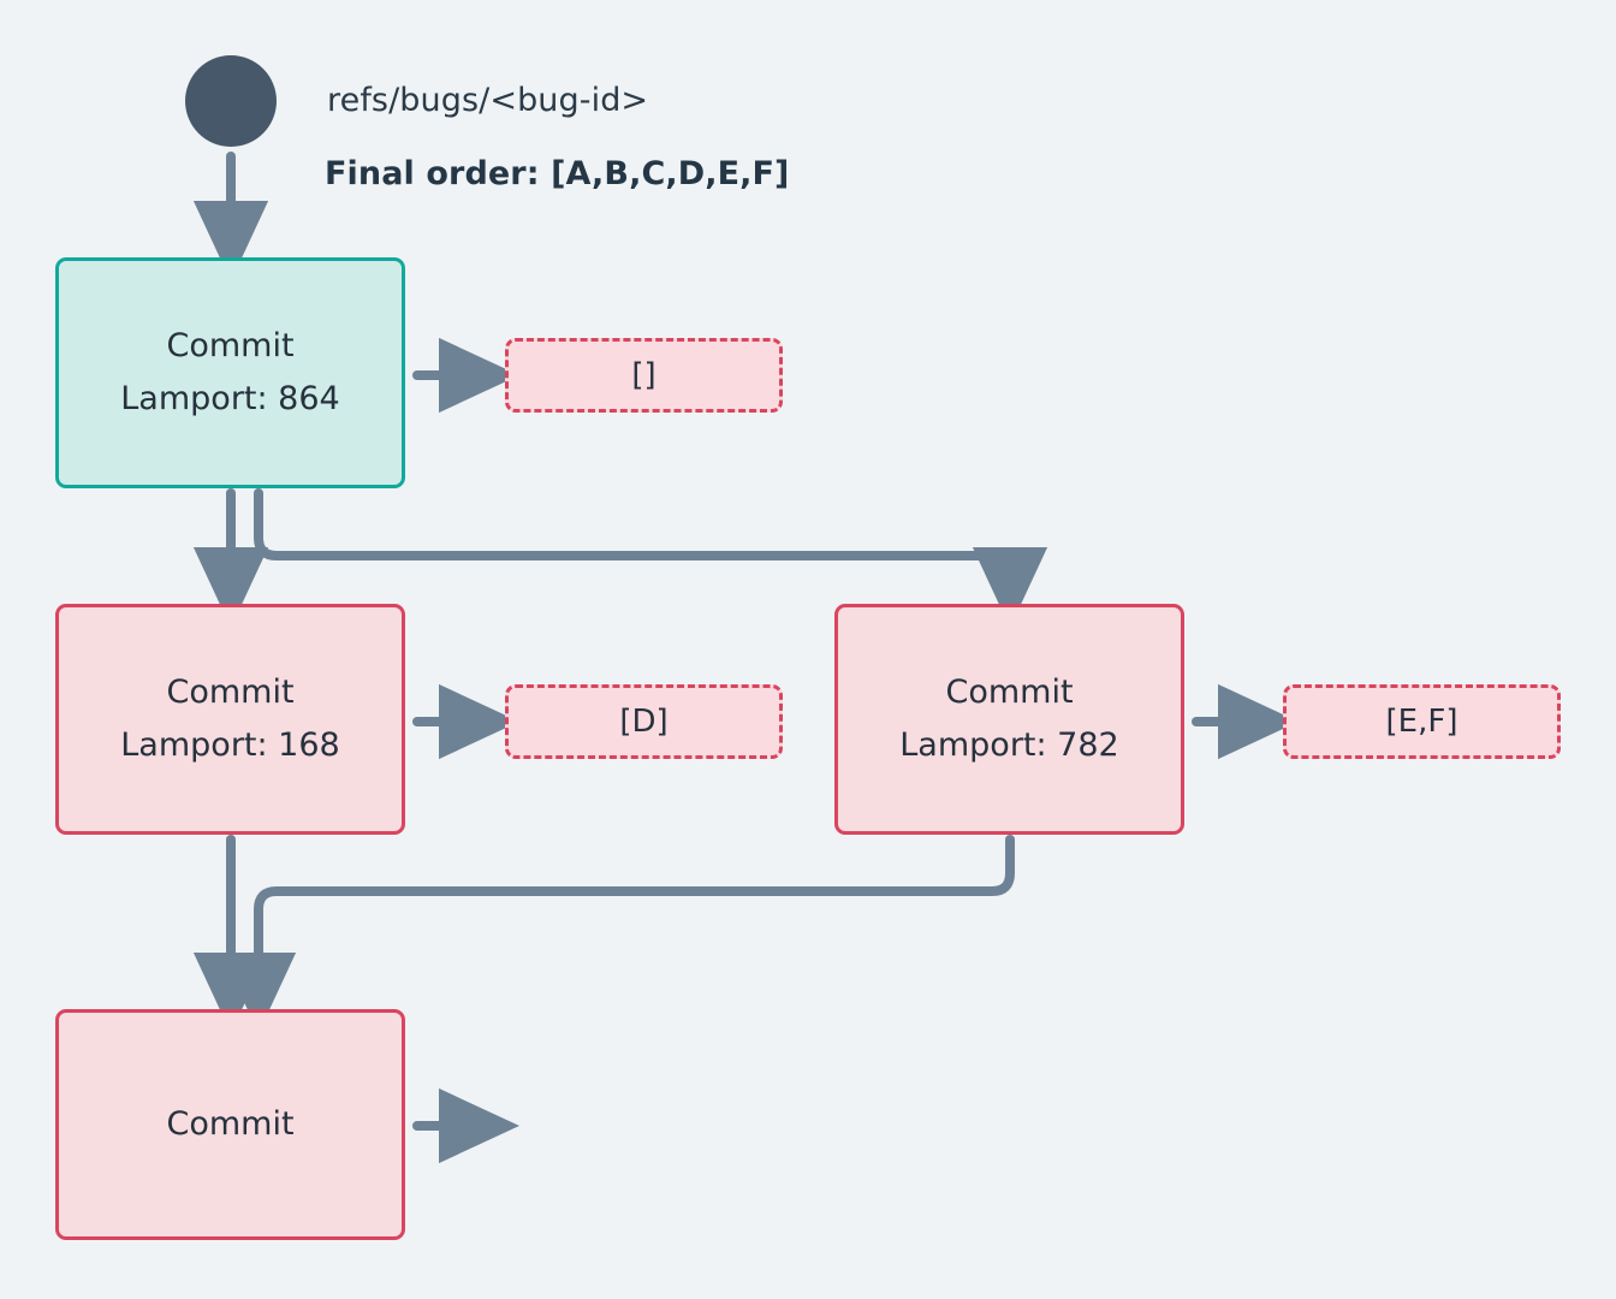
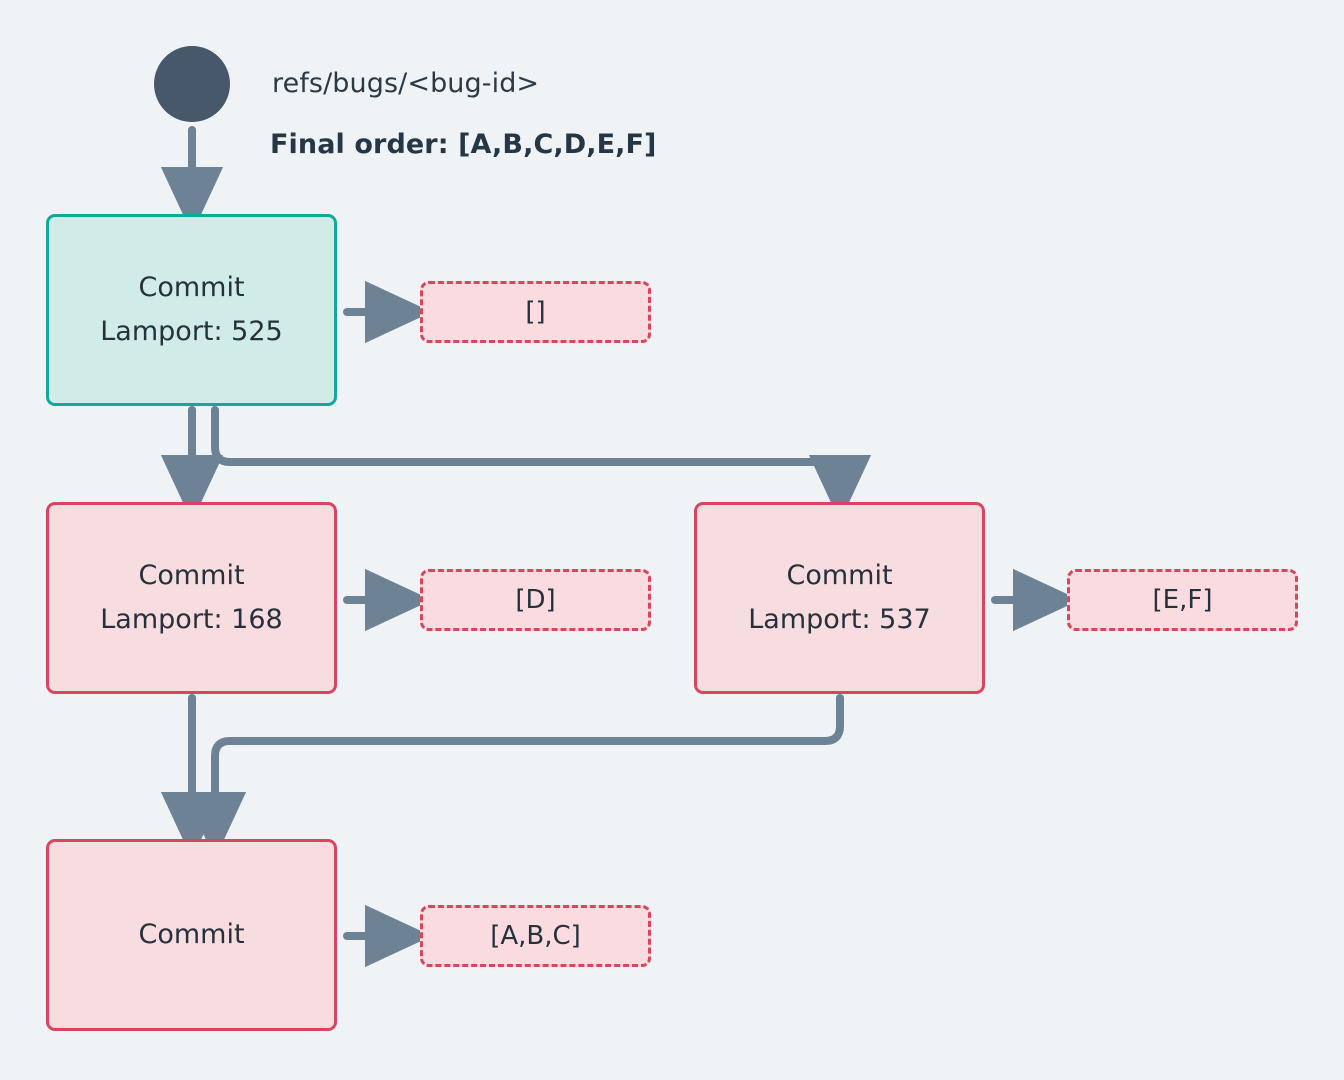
  refs/bugs/<bug-id>
  Final order: [A,B,C,D,E,F]
  Commit
- Lamport: 864
+ Lamport: 525
  Commit
  Lamport: 168
  Commit
- Lamport: 782
+ Lamport: 537
  Commit
  []
  [D]
  [E,F]
+ [A,B,C]
